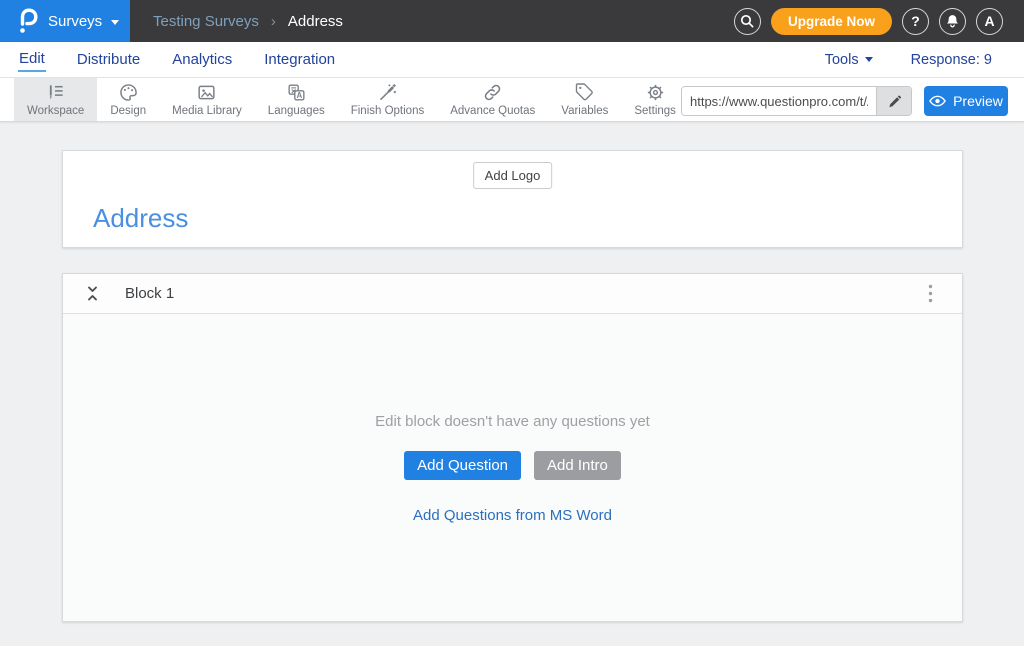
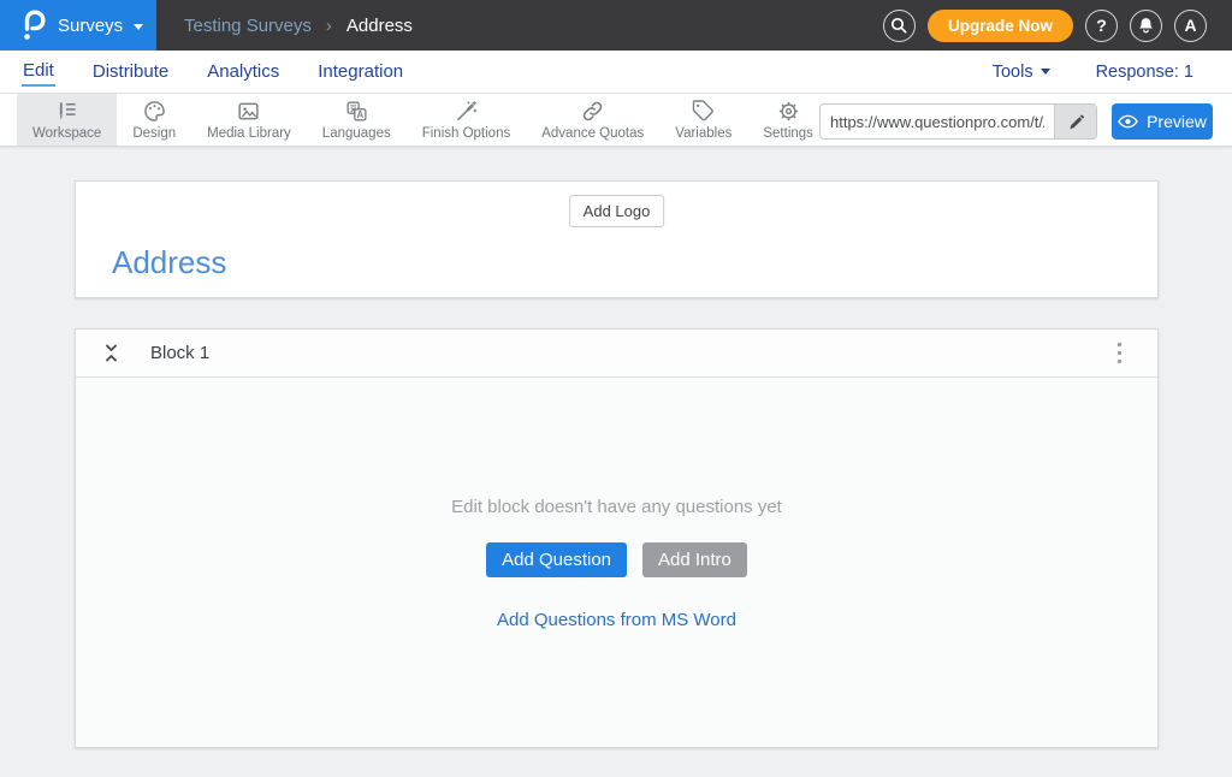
  Surveys
  Testing Surveys
  ›
  Address
  Upgrade Now
  ?
  A
  Edit
  Distribute
  Analytics
  Integration
  Tools
- Response: 9
+ Response: 1
  Workspace
  Design
  Media Library
  A
  Languages
  Finish Options
  Advance Quotas
  Variables
  Settings
  https://www.questionpro.com/t/
  Preview
  Add Logo
  Address
  Block 1
  Edit block doesn't have any questions yet
  Add Question
  Add Intro
  Add Questions from MS Word
